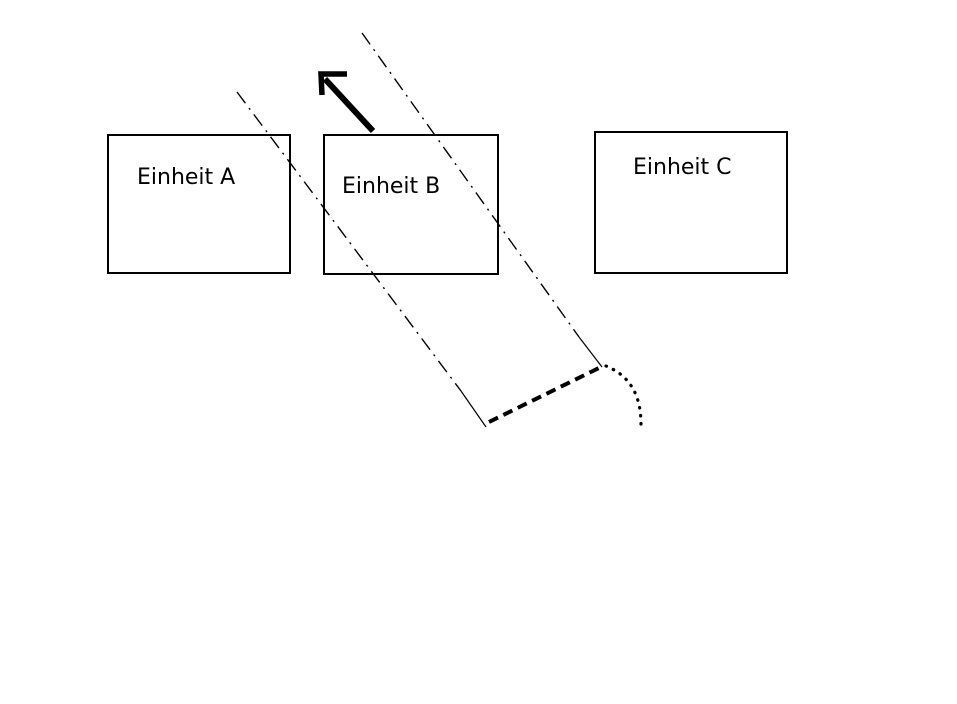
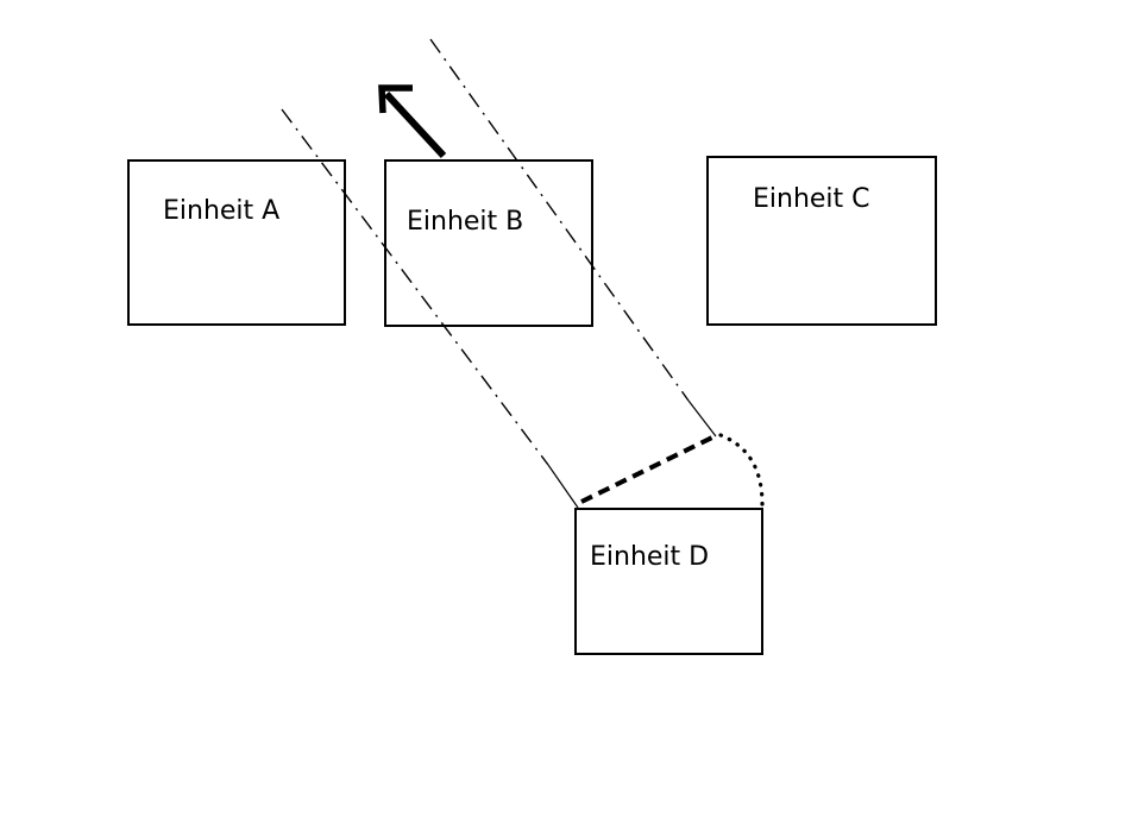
  Einheit A
  Einheit B
  Einheit C
+ Einheit D
